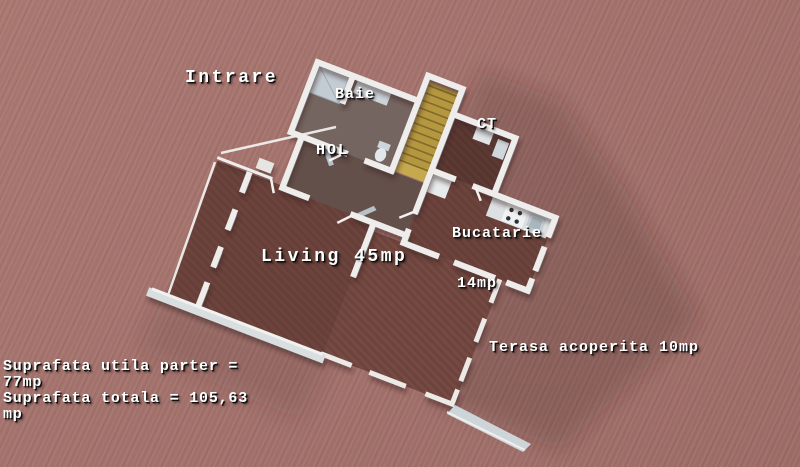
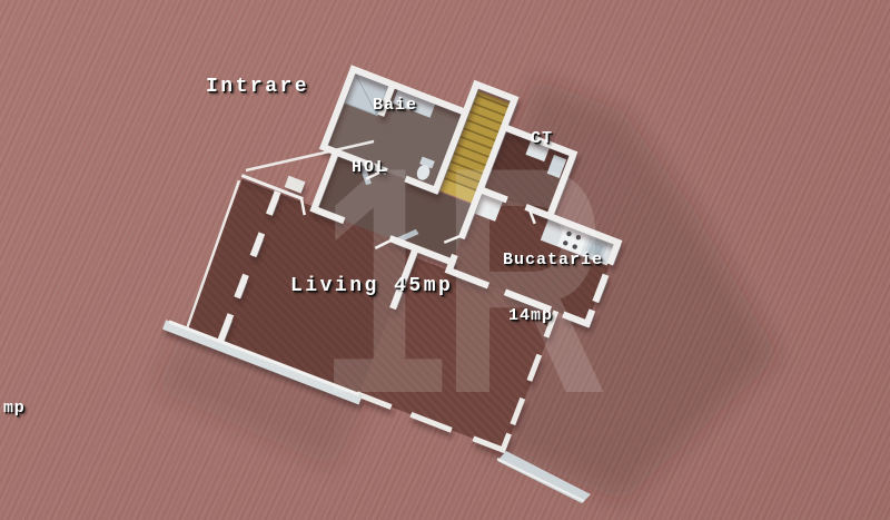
+ 1R
  Intrare
  Baie
  HOL
  CT
  Bucatarie
  14mp
  Living 45mp
- Terasa acoperita 10mp
- Suprafata utila parter =
- 77mp
- Suprafata totala = 105,63
  mp
